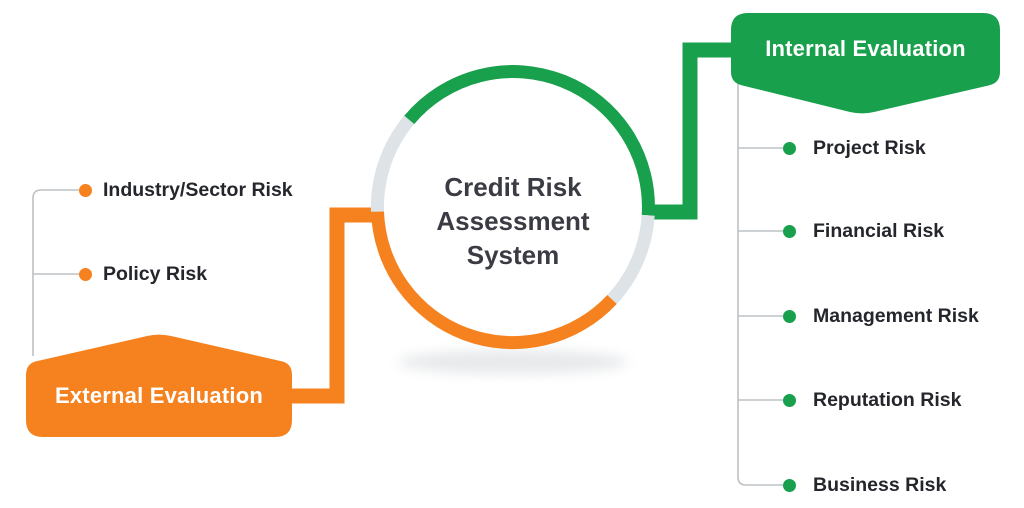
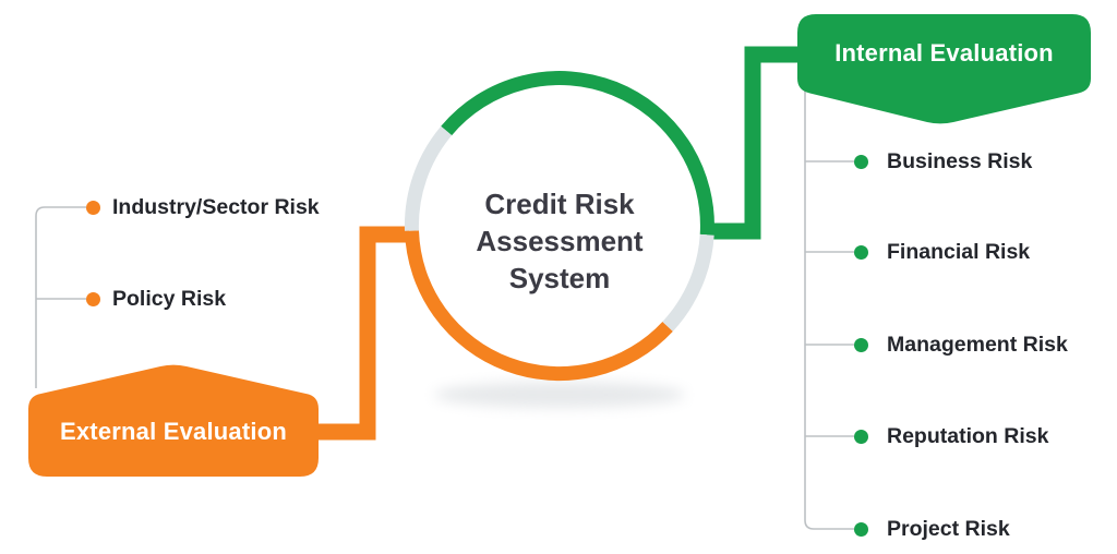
  Credit Risk Assessment System
  External Evaluation
  Internal Evaluation
  Industry/Sector Risk
  Policy Risk
- Project Risk
+ Business Risk
  Financial Risk
  Management Risk
  Reputation Risk
- Business Risk
+ Project Risk
